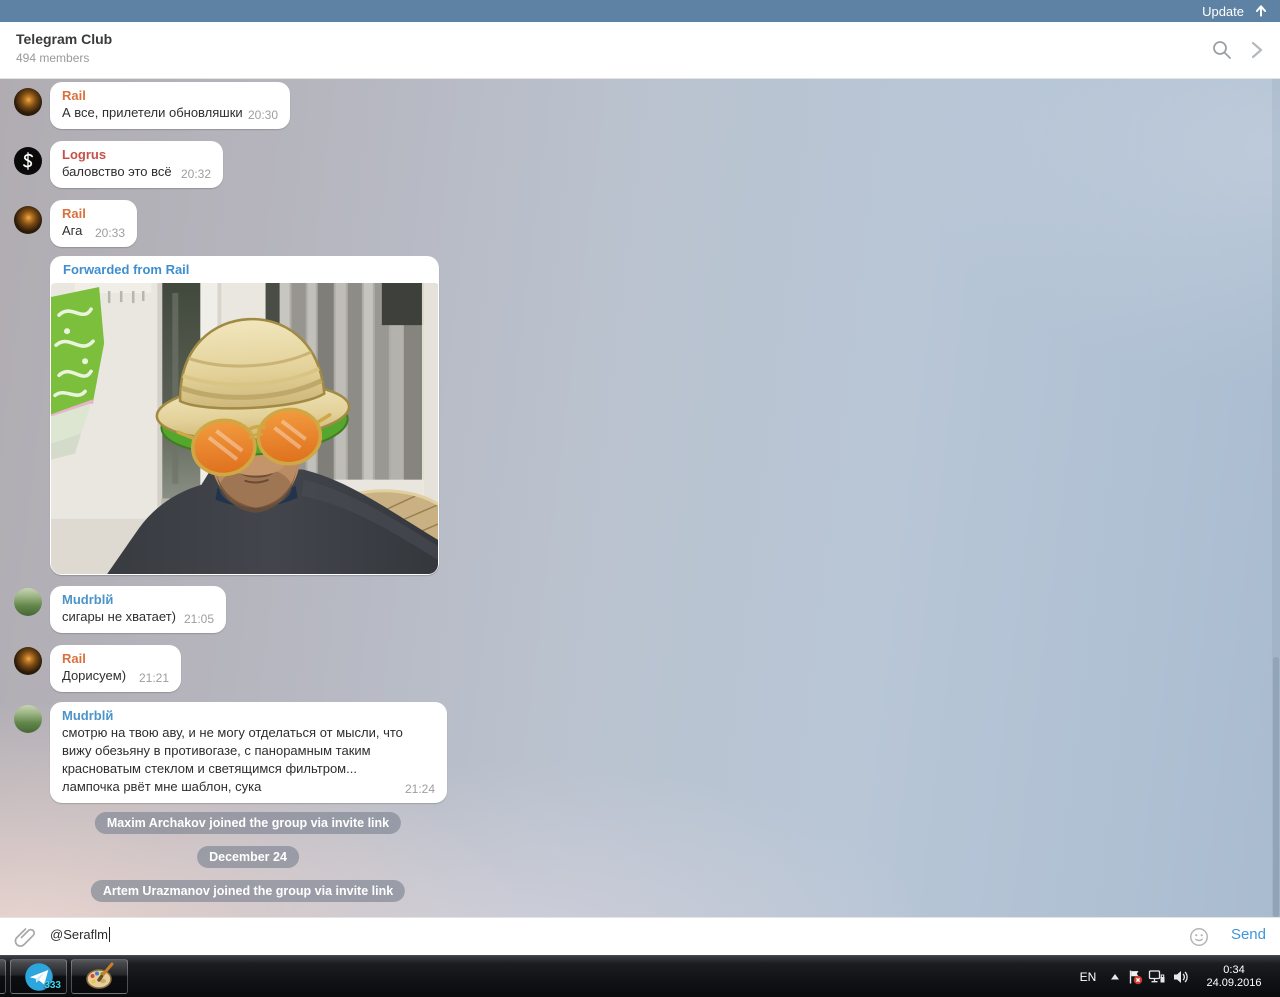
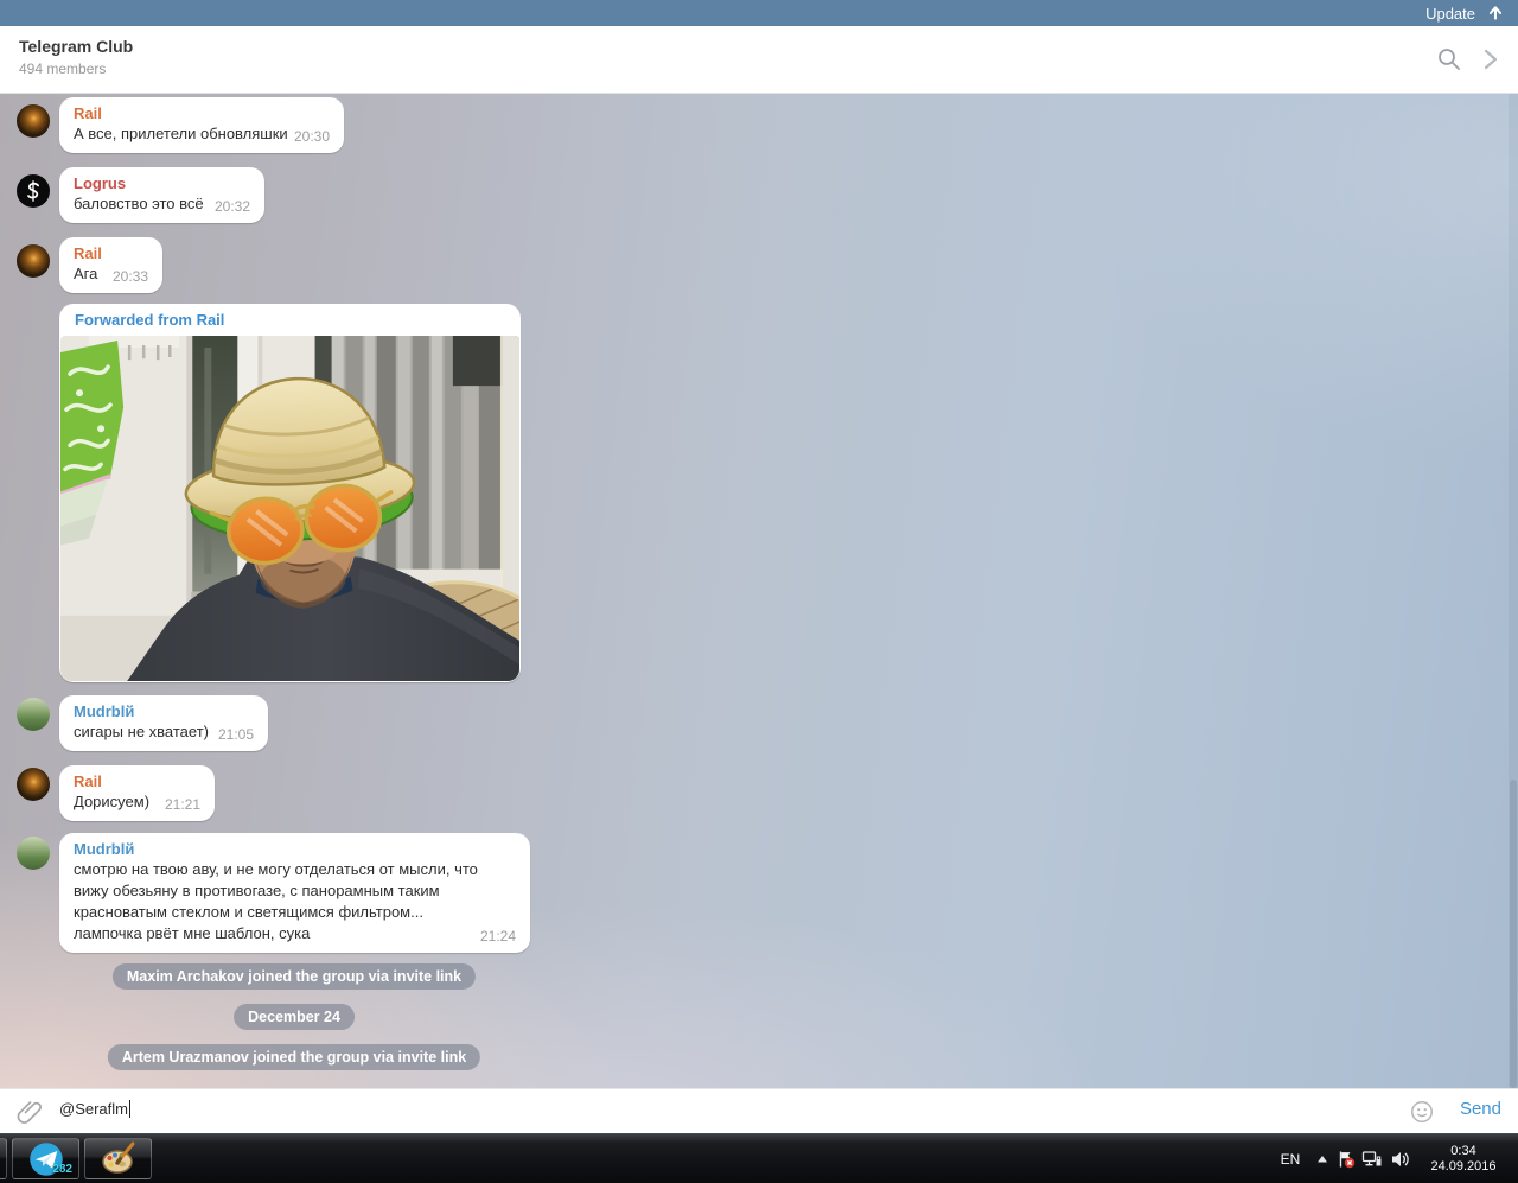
  Update
  Telegram Club
  494 members
  Rail
  А все, прилетели обновляшки
  20:30
  Logrus
  баловство это всё
  20:32
  Rail
  Ага
  20:33
  Forwarded from Rail
  Mudrblй
  сигары не хватает)
  21:05
  Rail
  Дорисуем)
  21:21
  Mudrblй
  смотрю на твою аву, и не могу отделаться от мысли, что вижу обезьяну в противогазе, с панорамным таким красноватым стеклом и светящимся фильтром...
  лампочка рвёт мне шаблон, сука
  21:24
  Maxim Archakov joined the group via invite link
  December 24
  Artem Urazmanov joined the group via invite link
  @Seraflm
  Send
- 333
+ 282
  EN
  0:34
  24.09.2016
